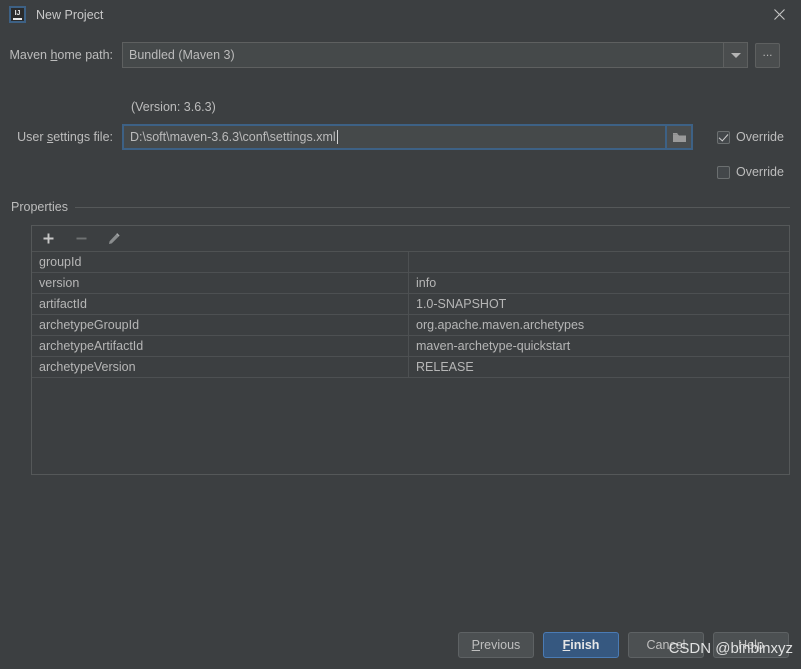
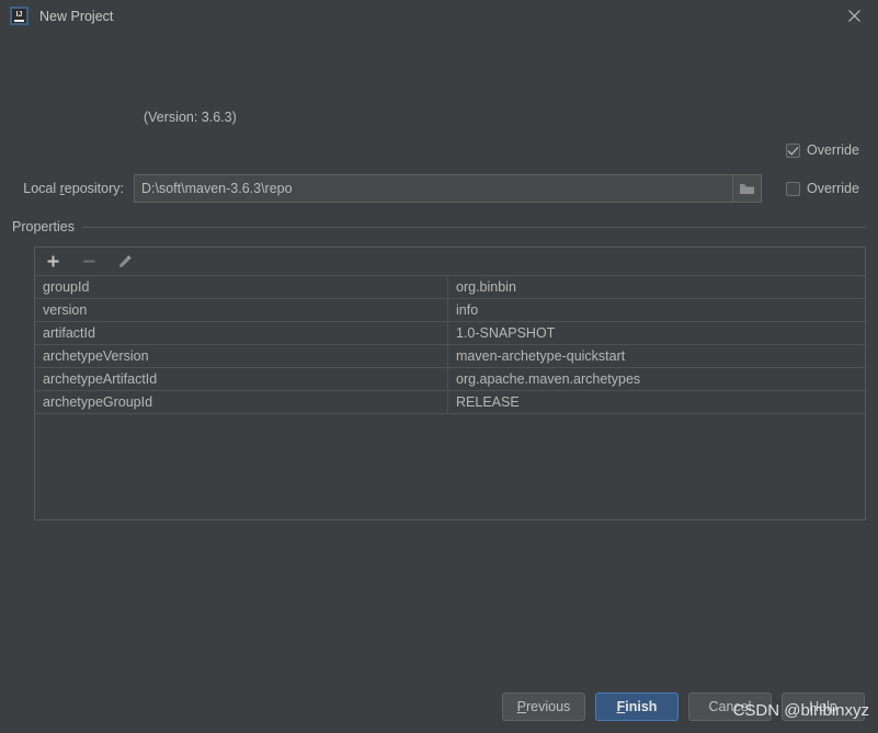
  New Project
- Maven home path:
- Bundled (Maven 3)
- ...
  (Version: 3.6.3)
- User settings file:
- D:\soft\maven-3.6.3\conf\settings.xml
  Override
+ Local repository:
+ D:\soft\maven-3.6.3\repo
  Override
  Properties
  groupId
+ org.binbin
  version
  info
  artifactId
  1.0-SNAPSHOT
- archetypeGroupId
+ archetypeVersion
- org.apache.maven.archetypes
+ maven-archetype-quickstart
  archetypeArtifactId
- maven-archetype-quickstart
+ org.apache.maven.archetypes
- archetypeVersion
+ archetypeGroupId
  RELEASE
  P
  revious
  F
  inish
  Cancel
  Help
  CSDN @binbinxyz
